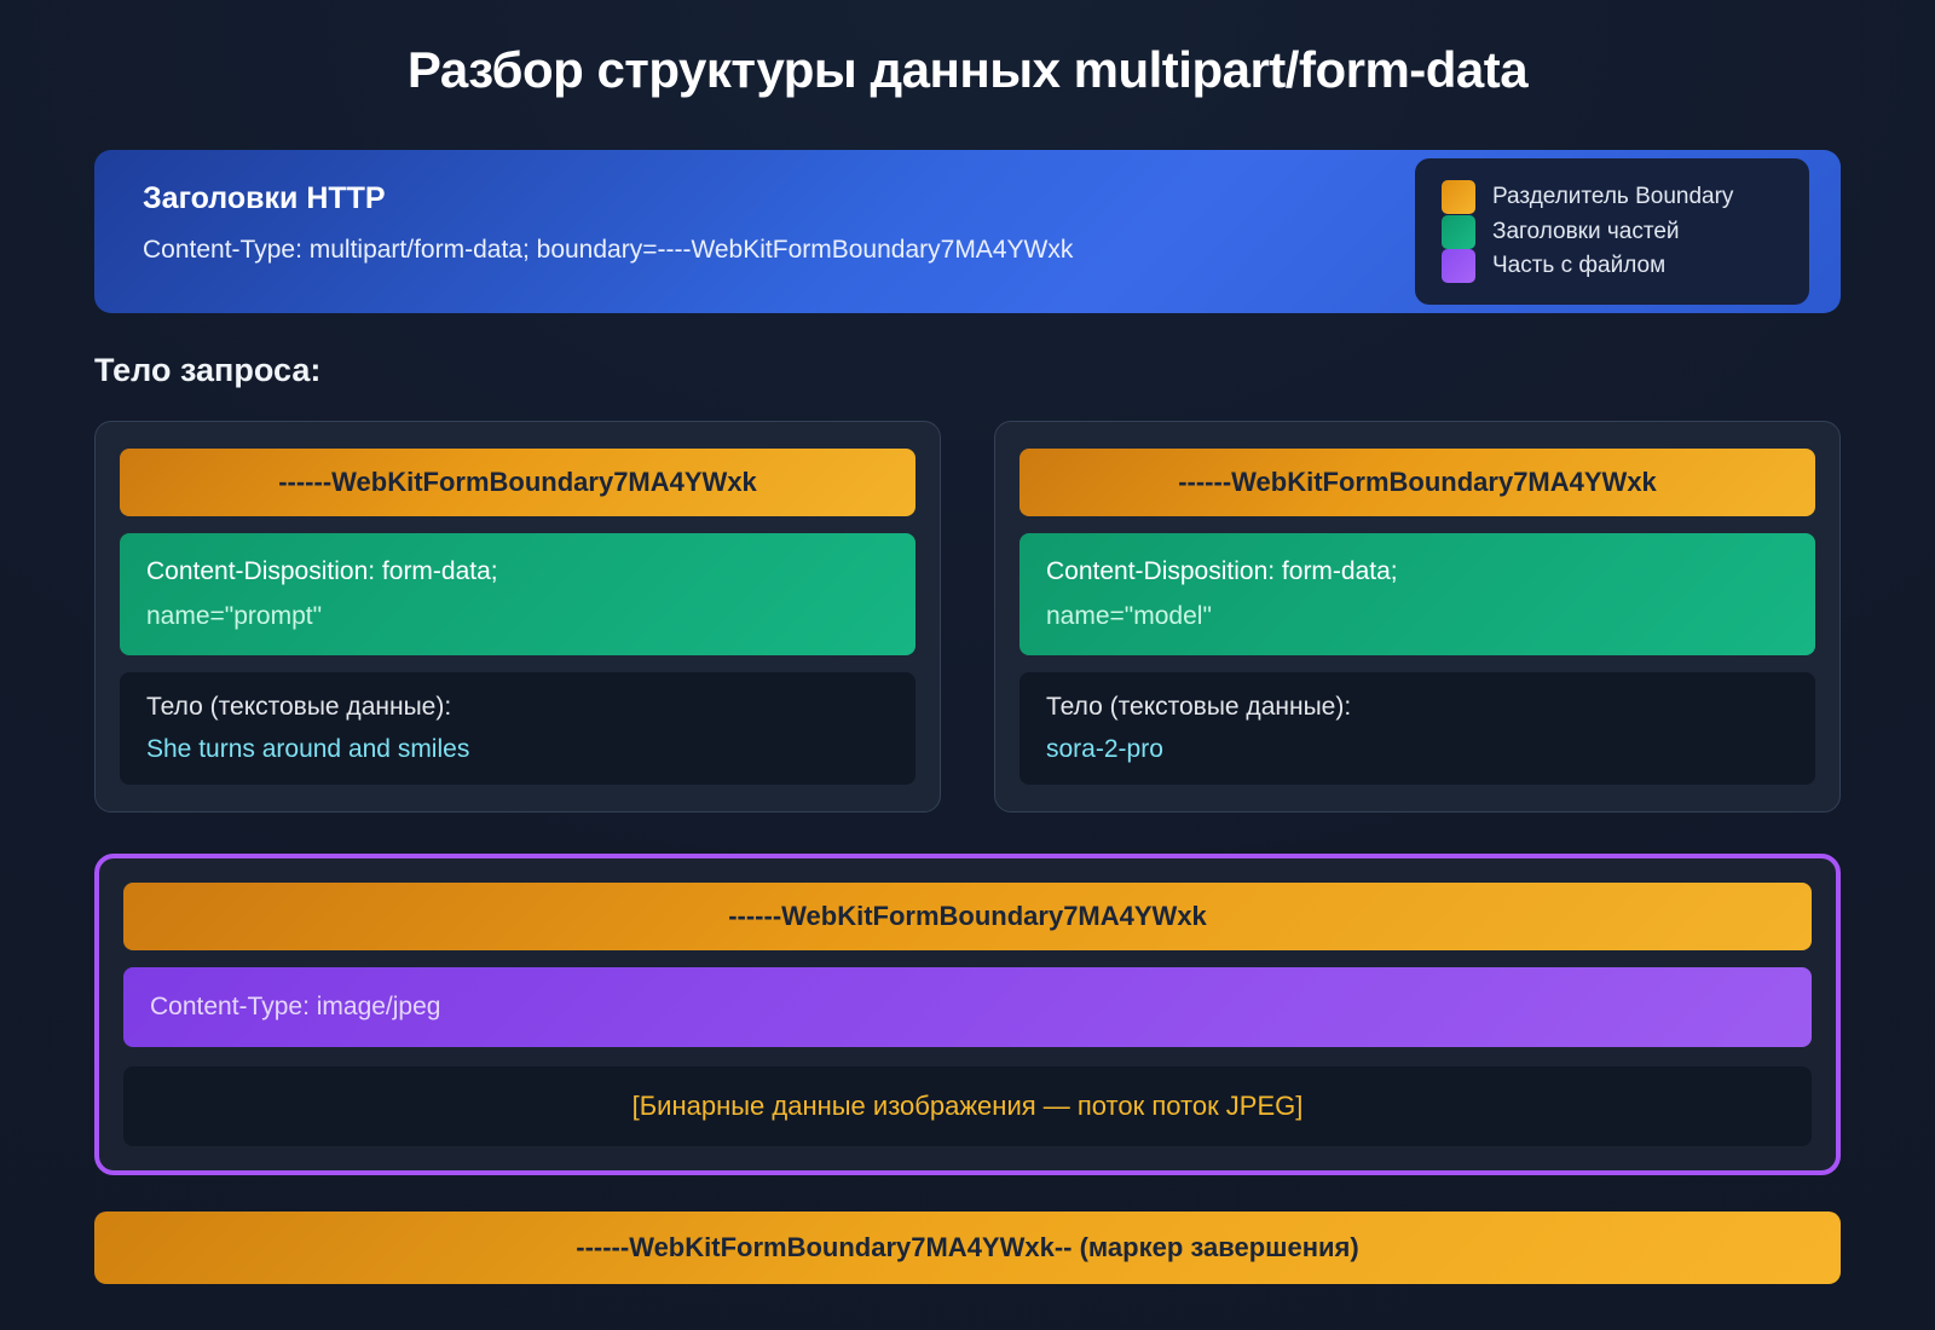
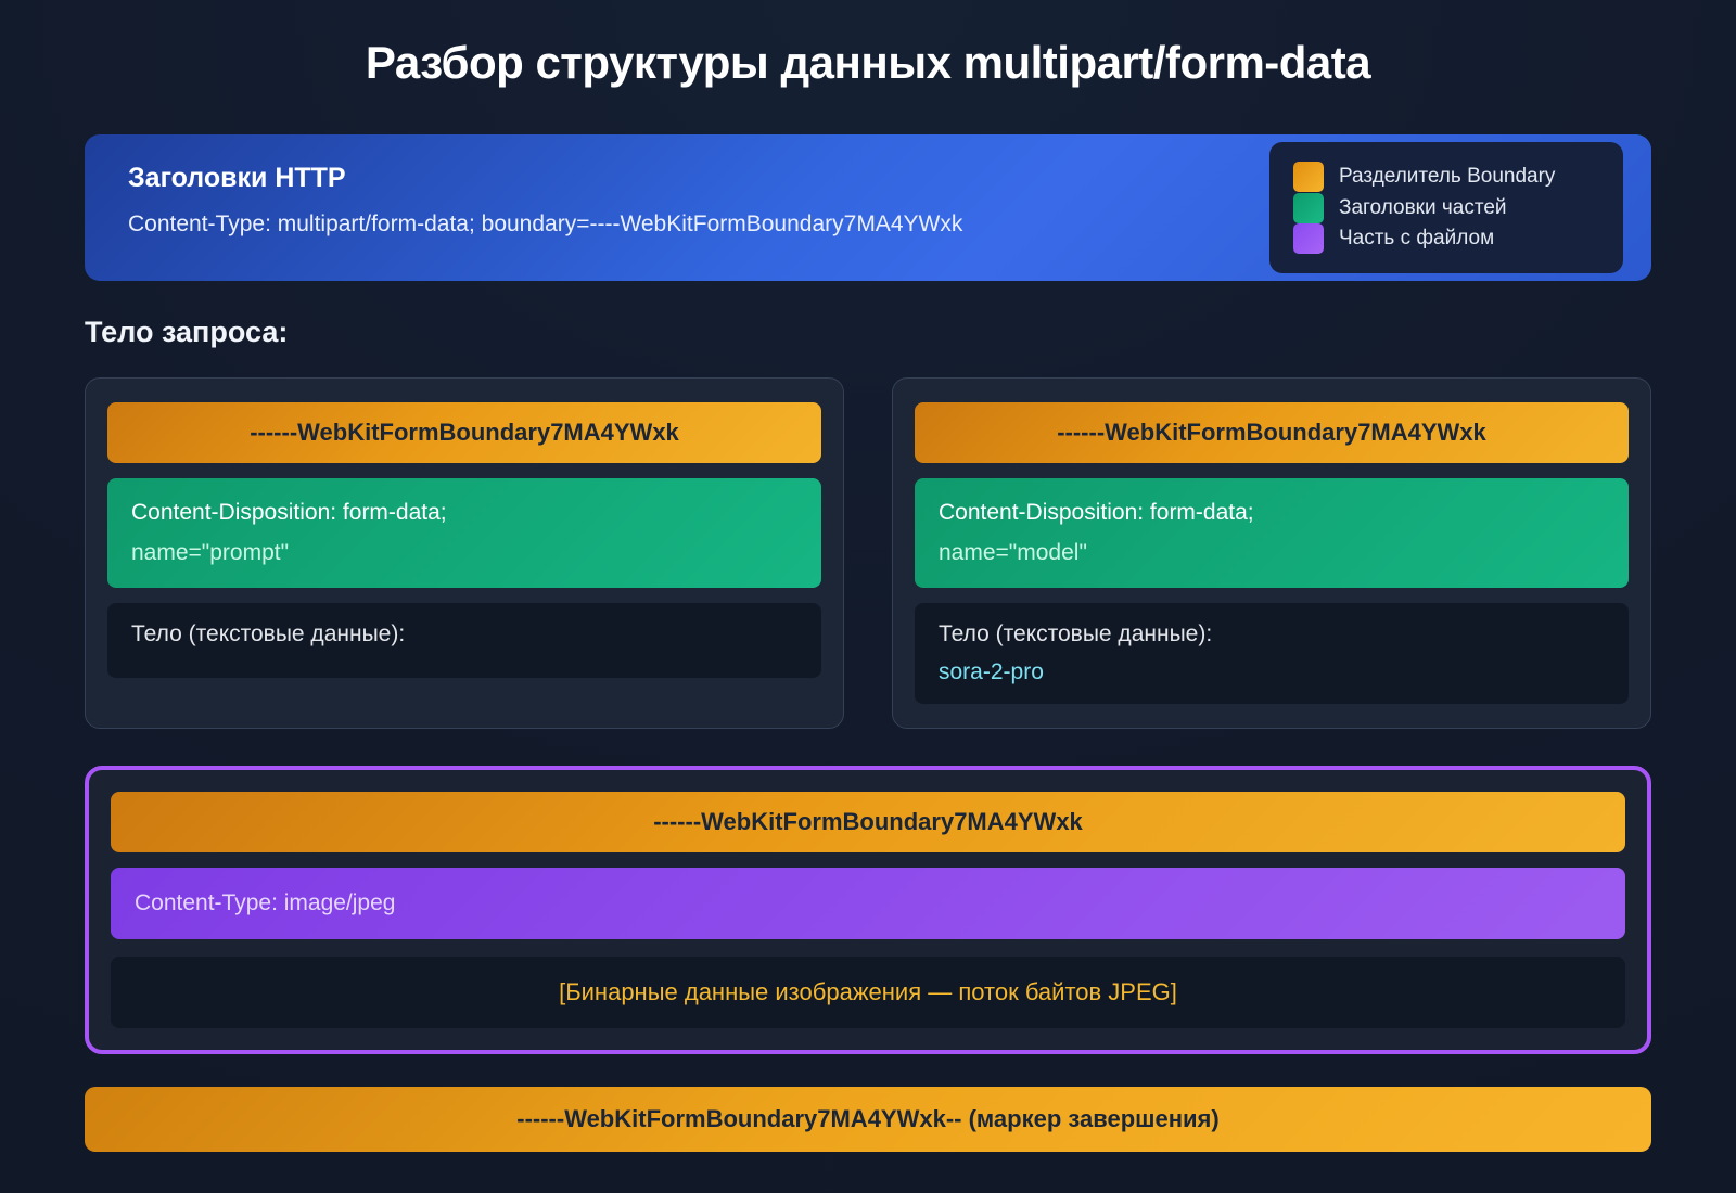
  Разбор структуры данных multipart/form-data
  Заголовки HTTP
  Content-Type: multipart/form-data; boundary=----WebKitFormBoundary7MA4YWxk
  Разделитель Boundary
  Заголовки частей
  Часть с файлом
  Тело запроса:
  ------WebKitFormBoundary7MA4YWxk
  Content-Disposition: form-data;
  name="prompt"
  Тело (текстовые данные):
- She turns around and smiles
  ------WebKitFormBoundary7MA4YWxk
  Content-Disposition: form-data;
  name="model"
  Тело (текстовые данные):
  sora-2-pro
  ------WebKitFormBoundary7MA4YWxk
  Content-Type: image/jpeg
- [Бинарные данные изображения — поток поток JPEG]
+ [Бинарные данные изображения — поток байтов JPEG]
  ------WebKitFormBoundary7MA4YWxk-- (маркер завершения)
